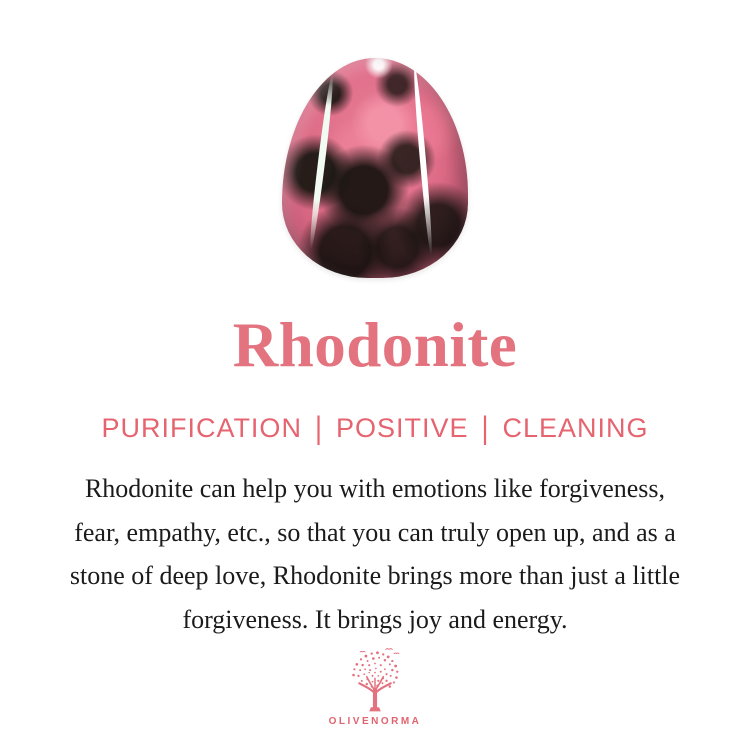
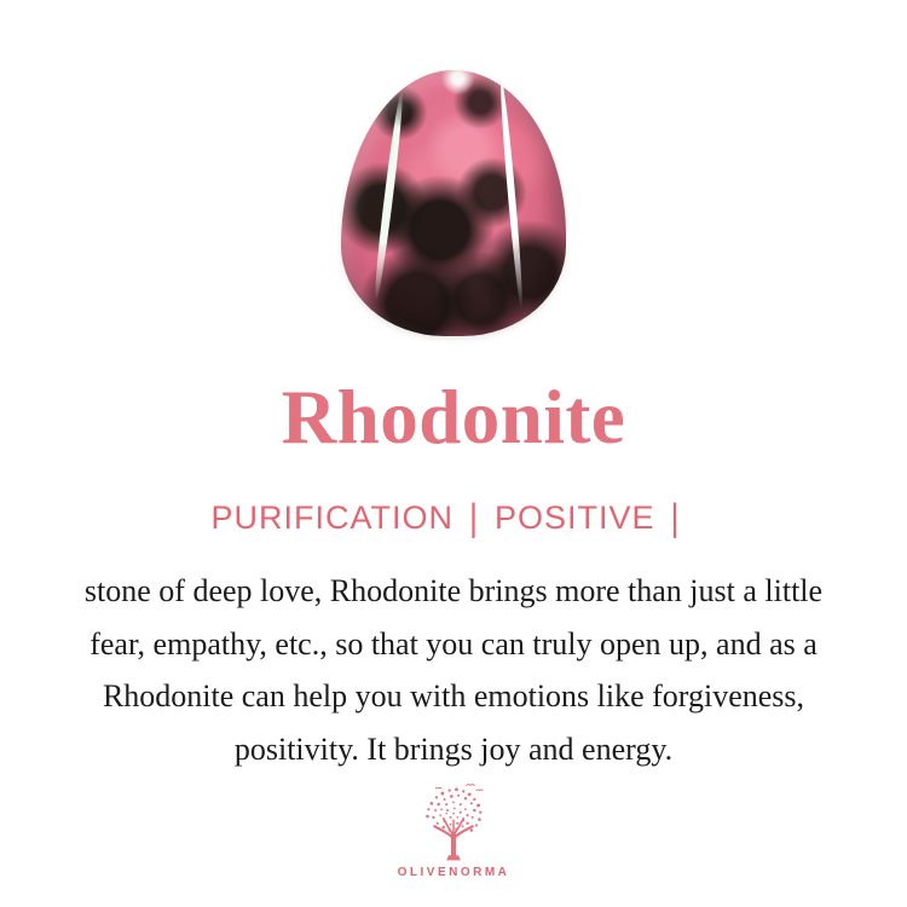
  Rhodonite
  PURIFICATION
  |
  POSITIVE
  |
- CLEANING
- Rhodonite can help you with emotions like forgiveness,
+ stone of deep love, Rhodonite brings more than just a little
  fear, empathy, etc., so that you can truly open up, and as a
- stone of deep love, Rhodonite brings more than just a little
+ Rhodonite can help you with emotions like forgiveness,
- forgiveness. It brings joy and energy.
+ positivity. It brings joy and energy.
  OLIVENORMA
